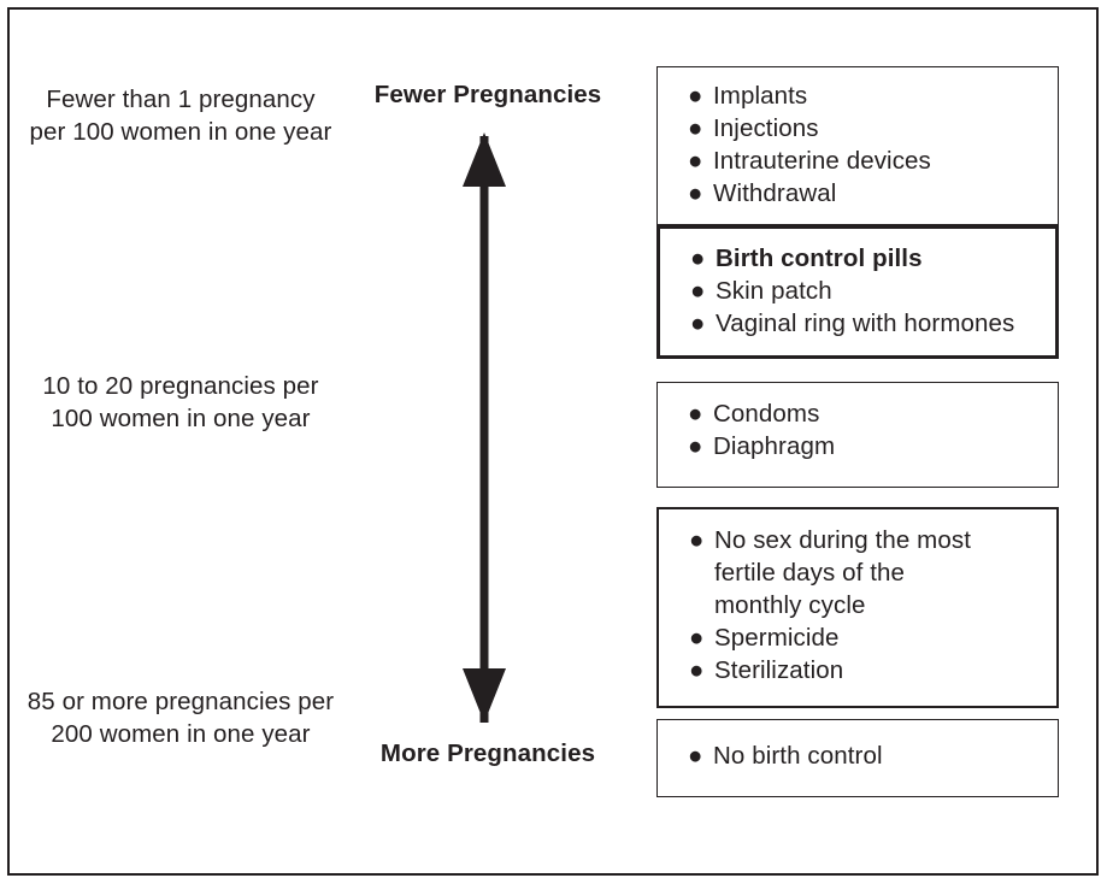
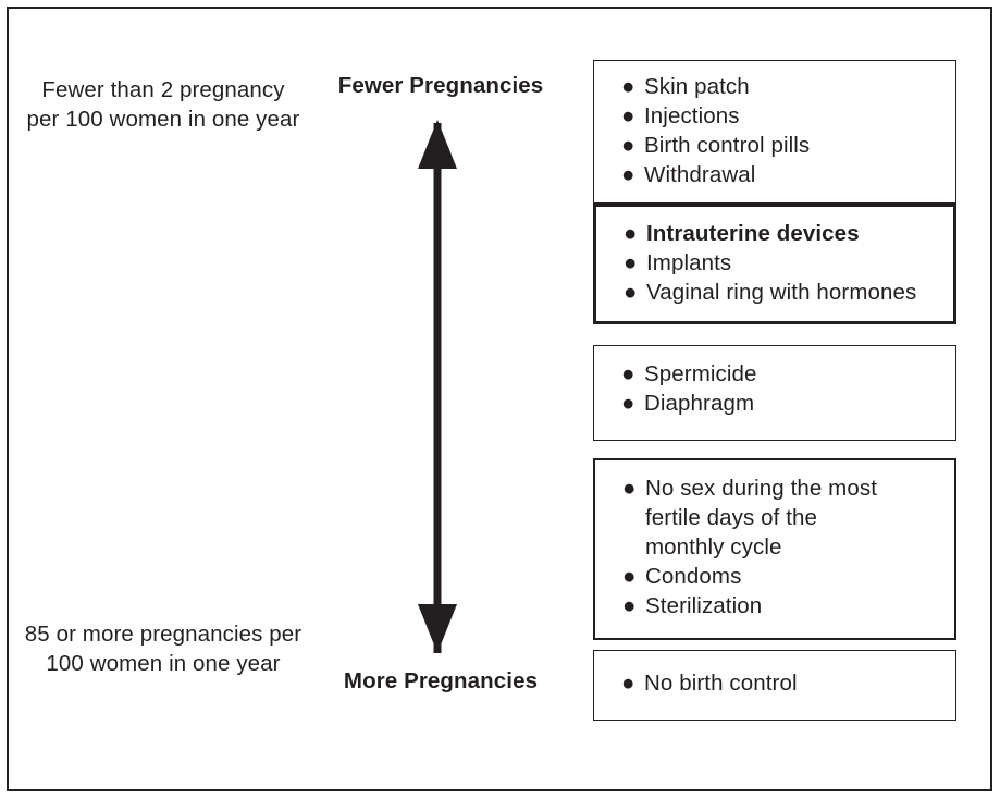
- Fewer than 1 pregnancy per 100 women in one year
+ Fewer than 2 pregnancy per 100 women in one year
- 10 to 20 pregnancies per 100 women in one year
- 85 or more pregnancies per 200 women in one year
+ 85 or more pregnancies per 100 women in one year
  Fewer Pregnancies
  More Pregnancies
  ●
- Implants
+ Skin patch
  ●
  Injections
  ●
- Intrauterine devices
+ Birth control pills
  ●
  Withdrawal
  ●
- Birth control pills
+ Intrauterine devices
  ●
- Skin patch
+ Implants
  ●
  Vaginal ring with hormones
  ●
- Condoms
+ Spermicide
  ●
  Diaphragm
  ●
  No sex during the most fertile days of the monthly cycle
  ●
- Spermicide
+ Condoms
  ●
  Sterilization
  ●
  No birth control
